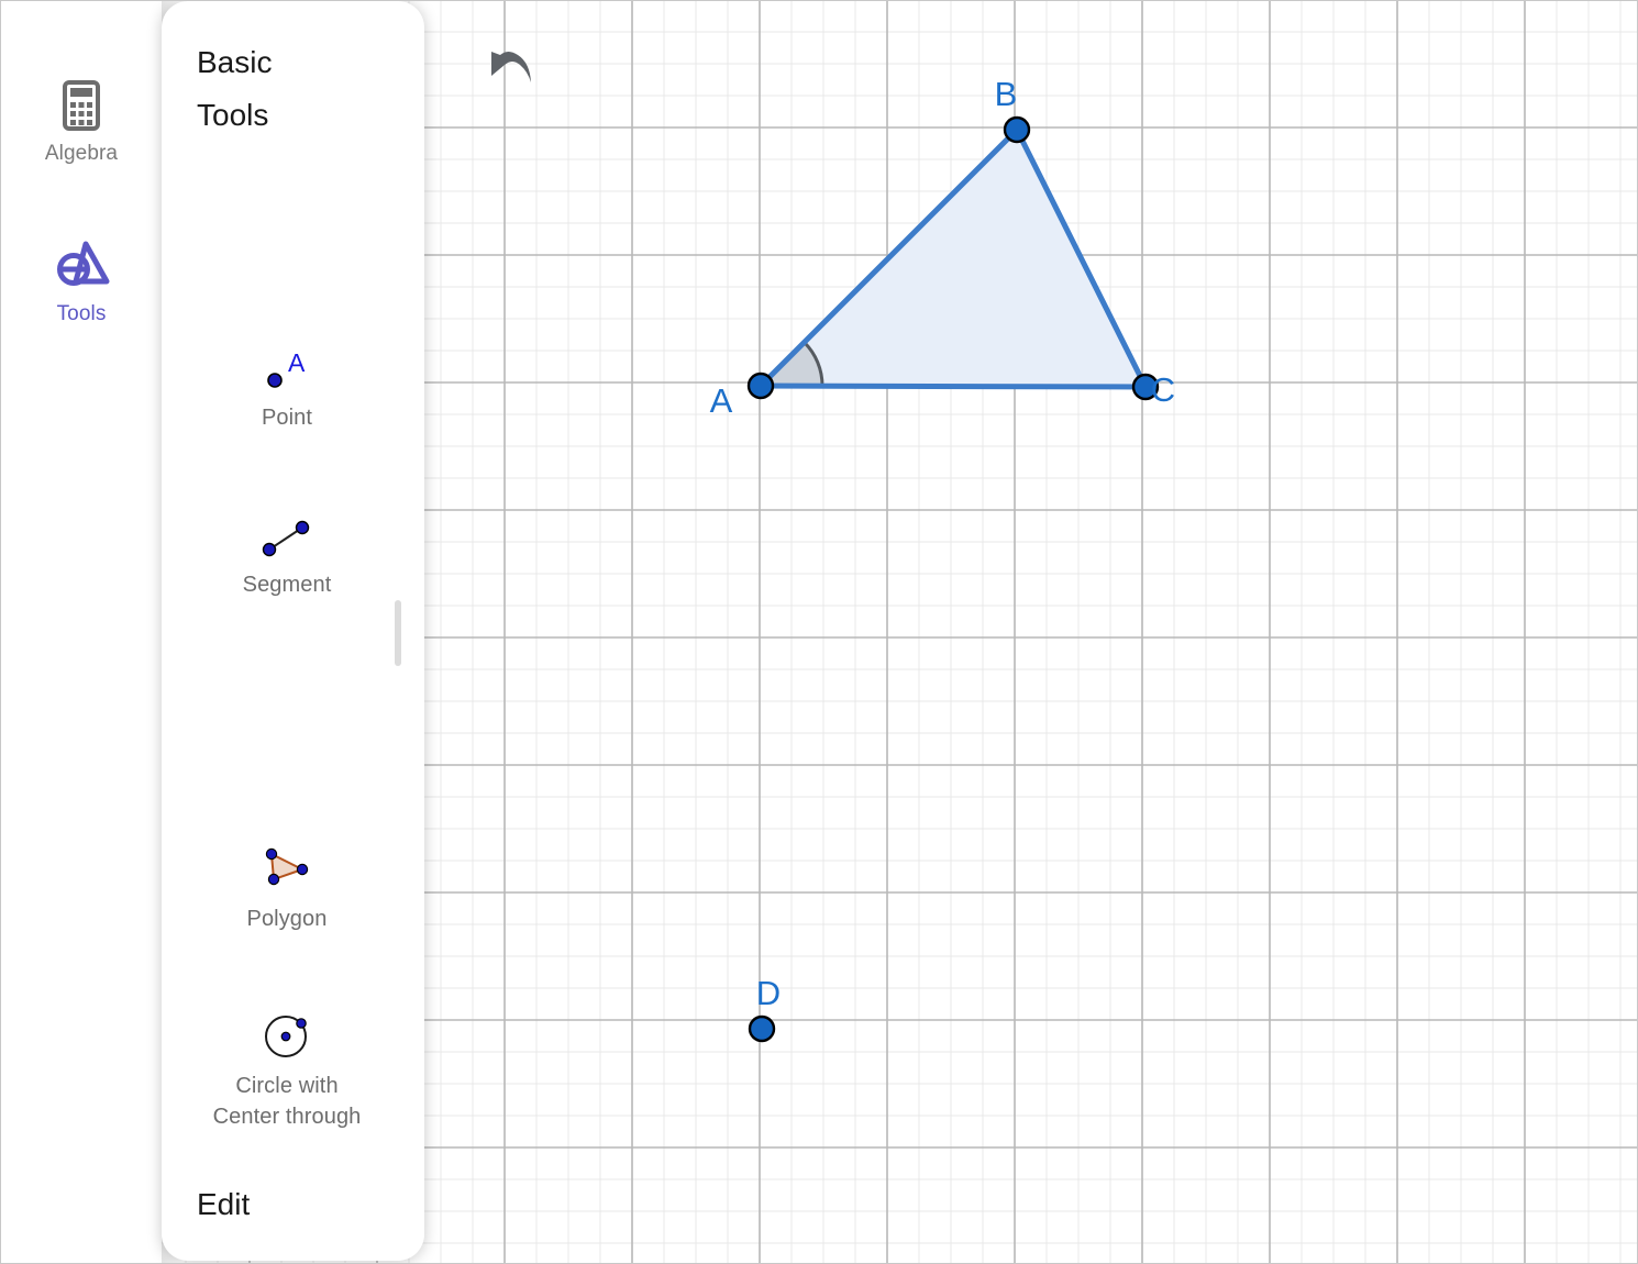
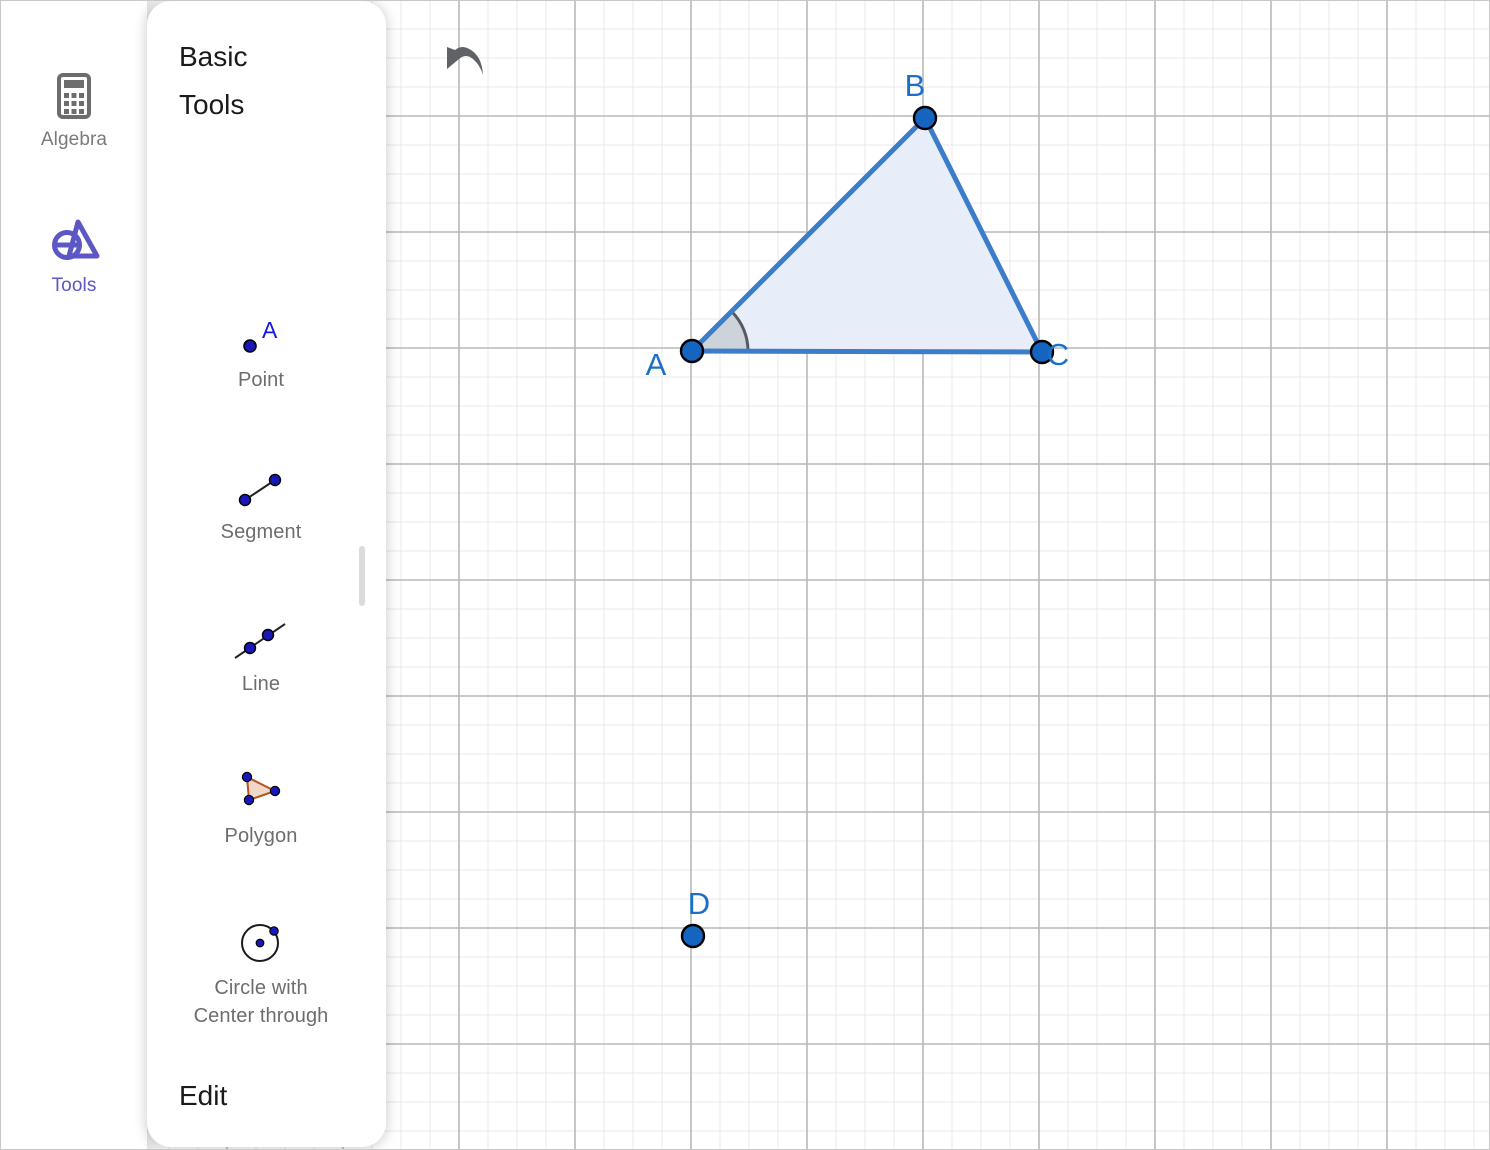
  A
  B
  C
  D
  Algebra
  Tools
  Basic
  Tools
  A
  Point
  Segment
+ Line
  Polygon
  Circle with
  Center through
  Edit
